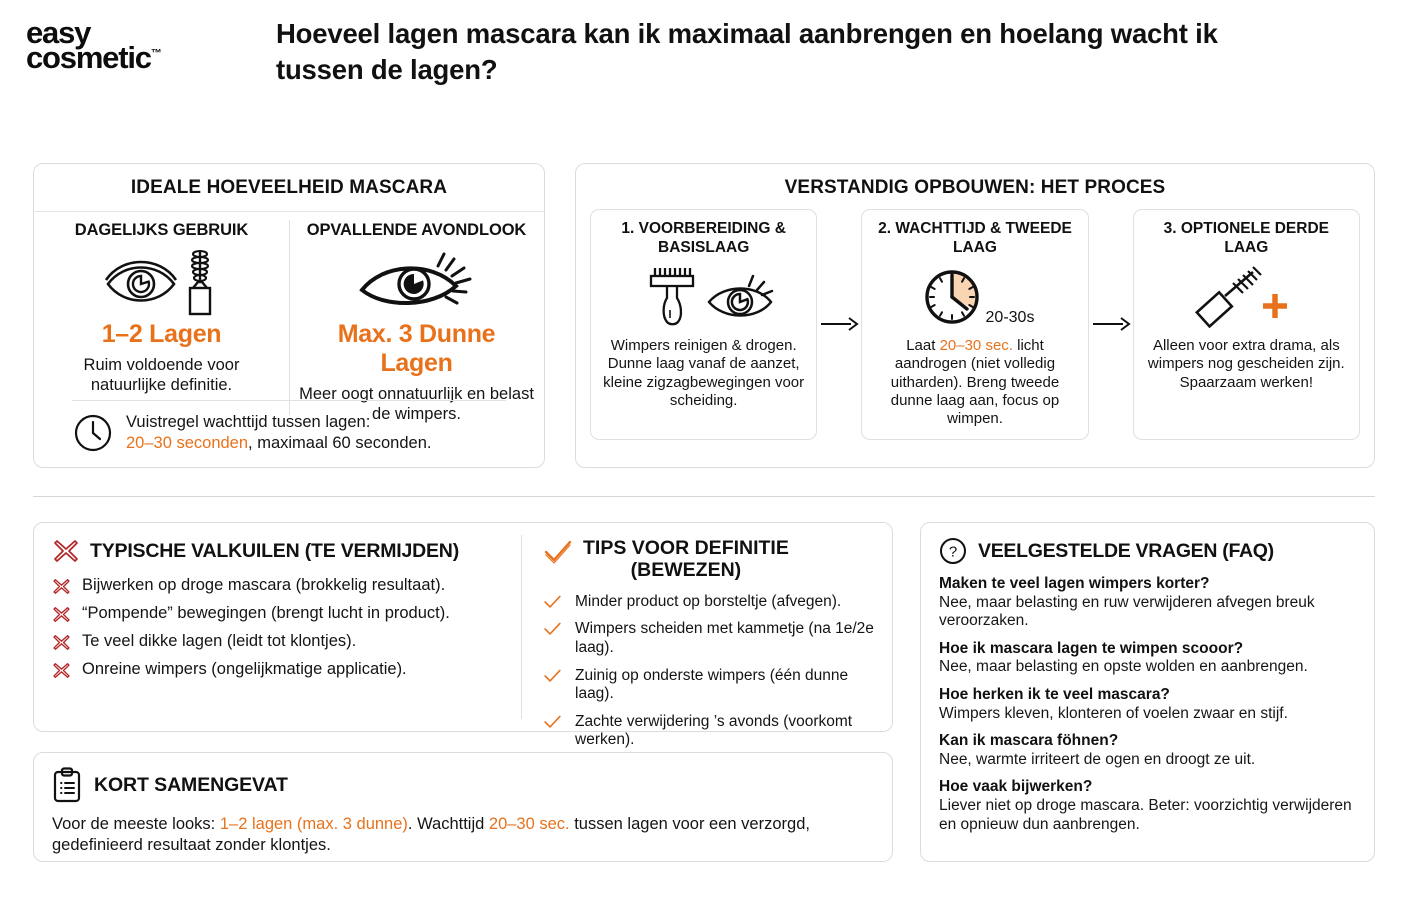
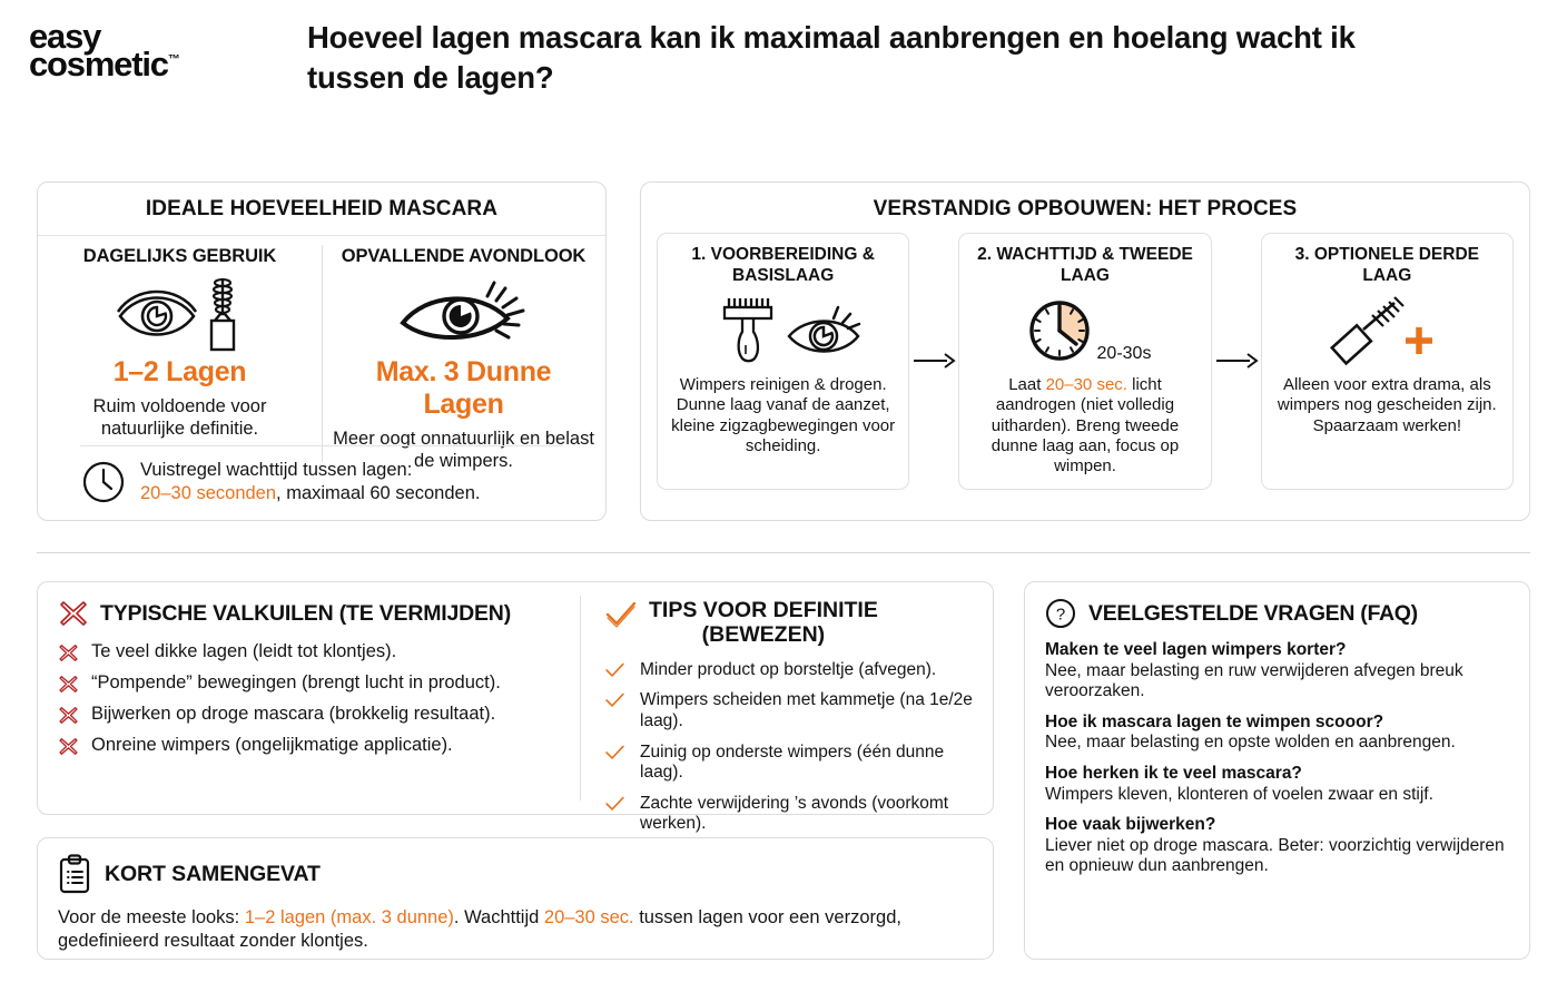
  easy
  cosmetic™
  Hoeveel lagen mascara kan ik maximaal aanbrengen en hoelang wacht ik tussen de lagen?
  IDEALE HOEVEELHEID MASCARA
  DAGELIJKS GEBRUIK
  1–2 Lagen
  Ruim voldoende voor natuurlijke definitie.
  OPVALLENDE AVONDLOOK
  Max. 3 Dunne Lagen
  Meer oogt onnatuurlijk en belast de wimpers.
  Vuistregel wachttijd tussen lagen:
  20–30 seconden, maximaal 60 seconden.
  VERSTANDIG OPBOUWEN: HET PROCES
  1. VOORBEREIDING & BASISLAAG
  Wimpers reinigen & drogen. Dunne laag vanaf de aanzet, kleine zigzagbewegingen voor scheiding.
  2. WACHTTIJD & TWEEDE LAAG
  20-30s
  Laat 20–30 sec. licht aandrogen (niet volledig uitharden). Breng tweede dunne laag aan, focus op wimpen.
  3. OPTIONELE DERDE LAAG
  Alleen voor extra drama, als wimpers nog gescheiden zijn. Spaarzaam werken!
  TYPISCHE VALKUILEN (TE VERMIJDEN)
- Bijwerken op droge mascara (brokkelig resultaat).
+ Te veel dikke lagen (leidt tot klontjes).
  “Pompende” bewegingen (brengt lucht in product).
- Te veel dikke lagen (leidt tot klontjes).
+ Bijwerken op droge mascara (brokkelig resultaat).
  Onreine wimpers (ongelijkmatige applicatie).
  TIPS VOOR DEFINITIE
  (BEWEZEN)
  Minder product op borsteltje (afvegen).
  Wimpers scheiden met kammetje (na 1e/2e laag).
  Zuinig op onderste wimpers (één dunne laag).
  Zachte verwijdering ’s avonds (voorkomt werken).
  KORT SAMENGEVAT
  Voor de meeste looks: 1–2 lagen (max. 3 dunne). Wachttijd 20–30 sec. tussen lagen voor een verzorgd, gedefinieerd resultaat zonder klontjes.
  ?
  VEELGESTELDE VRAGEN (FAQ)
  Maken te veel lagen wimpers korter?
  Nee, maar belasting en ruw verwijderen afvegen breuk veroorzaken.
  Hoe ik mascara lagen te wimpen scooor?
  Nee, maar belasting en opste wolden en aanbrengen.
  Hoe herken ik te veel mascara?
  Wimpers kleven, klonteren of voelen zwaar en stijf.
- Kan ik mascara föhnen?
- Nee, warmte irriteert de ogen en droogt ze uit.
  Hoe vaak bijwerken?
  Liever niet op droge mascara. Beter: voorzichtig verwijderen en opnieuw dun aanbrengen.
